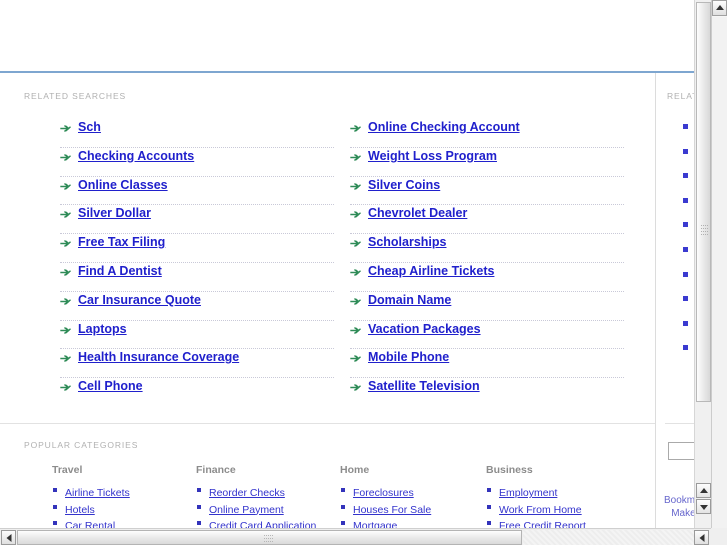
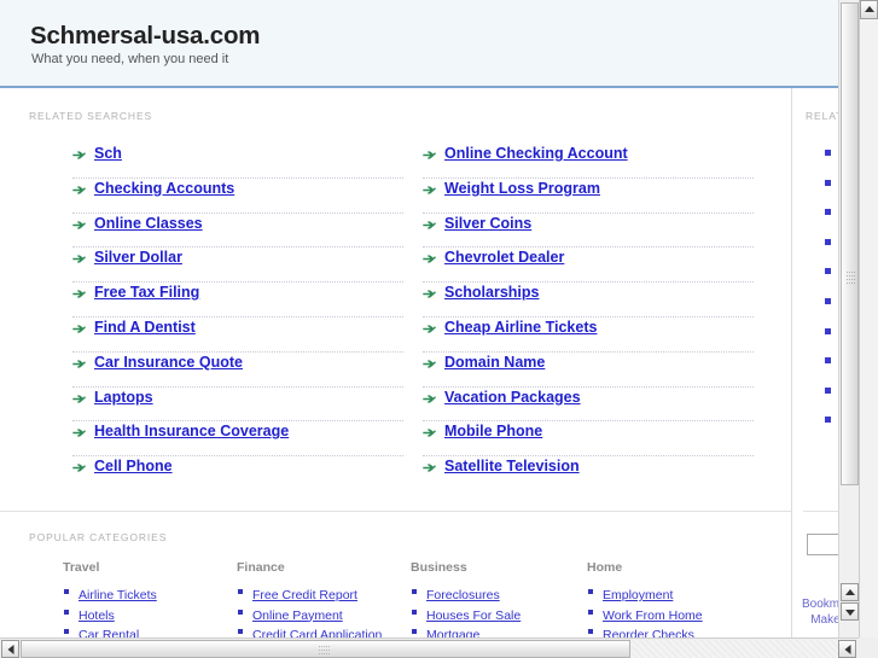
+ Schmersal-usa.com
+ What you need, when you need it
  RELATED SEARCHES
  Sch
  Checking Accounts
  Online Classes
  Silver Dollar
  Free Tax Filing
  Find A Dentist
  Car Insurance Quote
  Laptops
  Health Insurance Coverage
  Cell Phone
  Online Checking Account
  Weight Loss Program
  Silver Coins
  Chevrolet Dealer
  Scholarships
  Cheap Airline Tickets
  Domain Name
  Vacation Packages
  Mobile Phone
  Satellite Television
  POPULAR CATEGORIES
  Travel
  Airline Tickets
  Hotels
  Car Rental
  Finance
- Reorder Checks
+ Free Credit Report
  Online Payment
  Credit Card Application
- Home
+ Business
  Foreclosures
  Houses For Sale
  Mortgage
- Business
+ Home
  Employment
  Work From Home
- Free Credit Report
+ Reorder Checks
